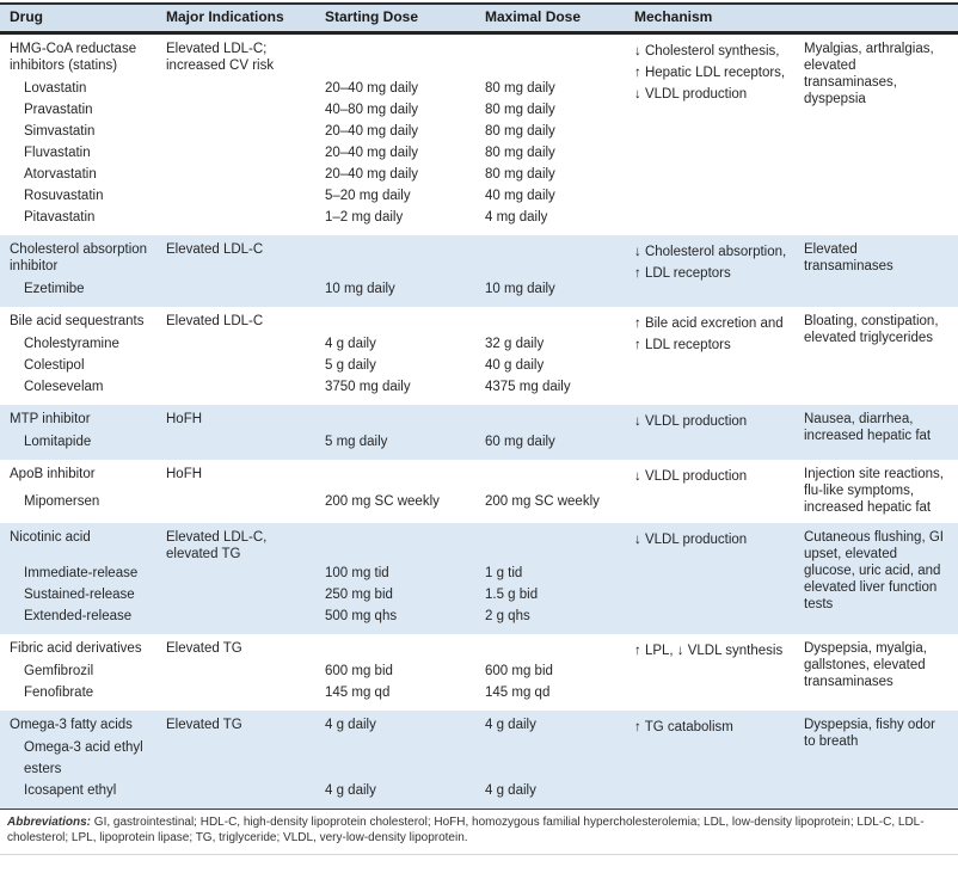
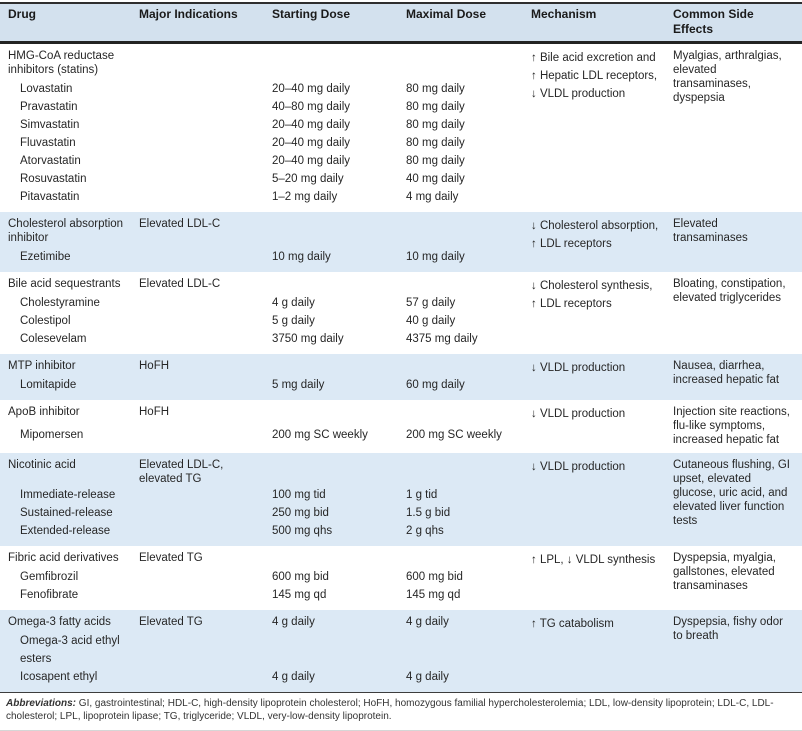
  Drug
  Major Indications
  Starting Dose
  Maximal Dose
  Mechanism
+ Common Side Effects
  HMG-CoA reductase inhibitors (statins)
- Elevated LDL-C; increased CV risk
- ↓ Cholesterol synthesis,
+ ↑ Bile acid excretion and
  ↑ Hepatic LDL receptors,
  ↓ VLDL production
  Myalgias, arthralgias, elevated transaminases, dyspepsia
  Lovastatin
  20–40 mg daily
  80 mg daily
  Pravastatin
  40–80 mg daily
  80 mg daily
  Simvastatin
  20–40 mg daily
  80 mg daily
  Fluvastatin
  20–40 mg daily
  80 mg daily
  Atorvastatin
  20–40 mg daily
  80 mg daily
  Rosuvastatin
  5–20 mg daily
  40 mg daily
  Pitavastatin
  1–2 mg daily
  4 mg daily
  Cholesterol absorption inhibitor
  Elevated LDL-C
  ↓ Cholesterol absorption,
  ↑ LDL receptors
  Elevated transaminases
  Ezetimibe
  10 mg daily
  10 mg daily
  Bile acid sequestrants
  Elevated LDL-C
- ↑ Bile acid excretion and
+ ↓ Cholesterol synthesis,
  ↑ LDL receptors
  Bloating, constipation, elevated triglycerides
  Cholestyramine
  4 g daily
- 32 g daily
+ 57 g daily
  Colestipol
  5 g daily
  40 g daily
  Colesevelam
  3750 mg daily
  4375 mg daily
  MTP inhibitor
  HoFH
  ↓ VLDL production
  Nausea, diarrhea, increased hepatic fat
  Lomitapide
  5 mg daily
  60 mg daily
  ApoB inhibitor
  HoFH
  ↓ VLDL production
  Injection site reactions, flu-like symptoms, increased hepatic fat
  Mipomersen
  200 mg SC weekly
  200 mg SC weekly
  Nicotinic acid
  Elevated LDL-C, elevated TG
  ↓ VLDL production
  Cutaneous flushing, GI upset, elevated glucose, uric acid, and elevated liver function tests
  Immediate-release
  100 mg tid
  1 g tid
  Sustained-release
  250 mg bid
  1.5 g bid
  Extended-release
  500 mg qhs
  2 g qhs
  Fibric acid derivatives
  Elevated TG
  ↑ LPL, ↓ VLDL synthesis
  Dyspepsia, myalgia, gallstones, elevated transaminases
  Gemfibrozil
  600 mg bid
  600 mg bid
  Fenofibrate
  145 mg qd
  145 mg qd
  Omega-3 fatty acids
  Elevated TG
  4 g daily
  4 g daily
  ↑ TG catabolism
  Dyspepsia, fishy odor to breath
  Omega-3 acid ethyl esters
  Icosapent ethyl
  4 g daily
  4 g daily
  Abbreviations: GI, gastrointestinal; HDL-C, high-density lipoprotein cholesterol; HoFH, homozygous familial hypercholesterolemia; LDL, low-density lipoprotein; LDL-C, LDL-cholesterol; LPL, lipoprotein lipase; TG, triglyceride; VLDL, very-low-density lipoprotein.
